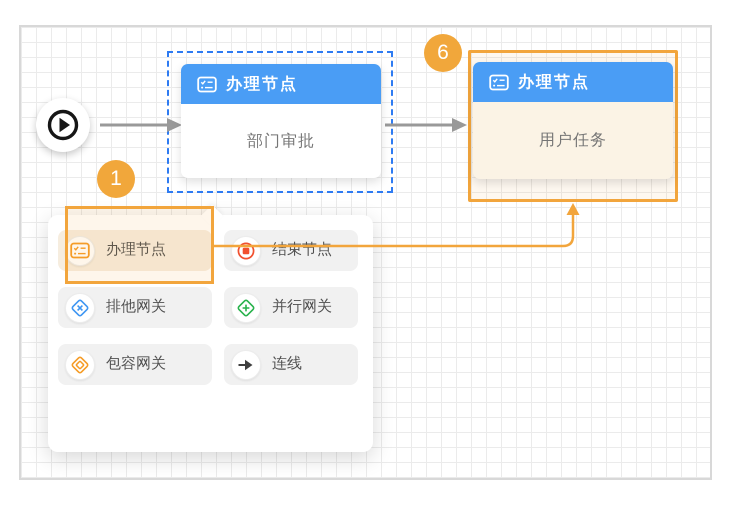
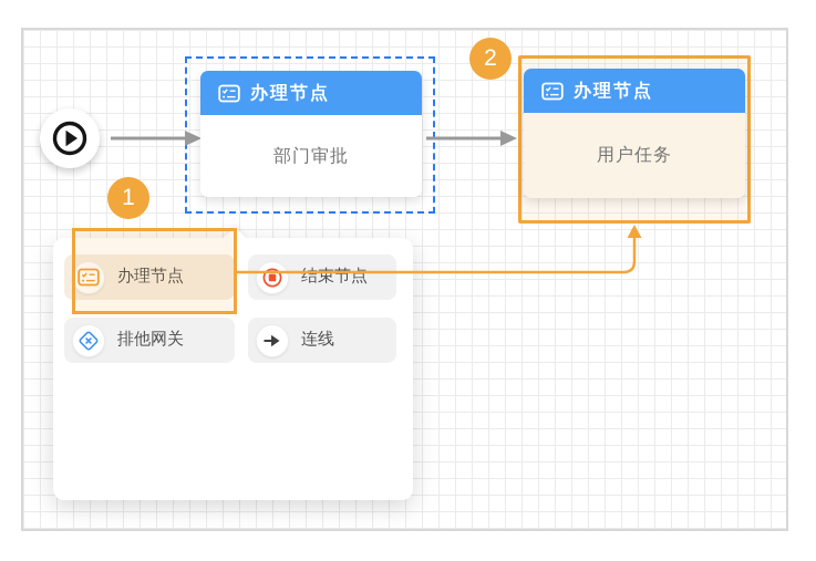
  办理节点
  部门审批
  办理节点
  用户任务
  办理节点
  结束节点
  排他网关
- 并行网关
- 包容网关
  连线
  1
- 6
+ 2
